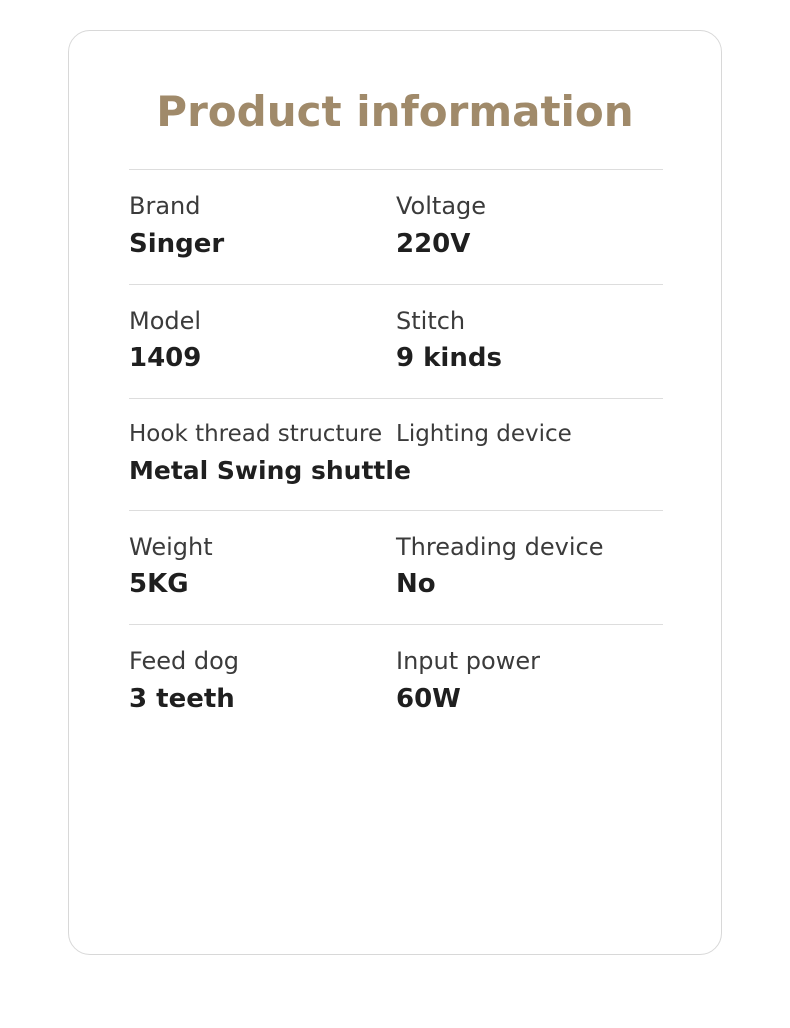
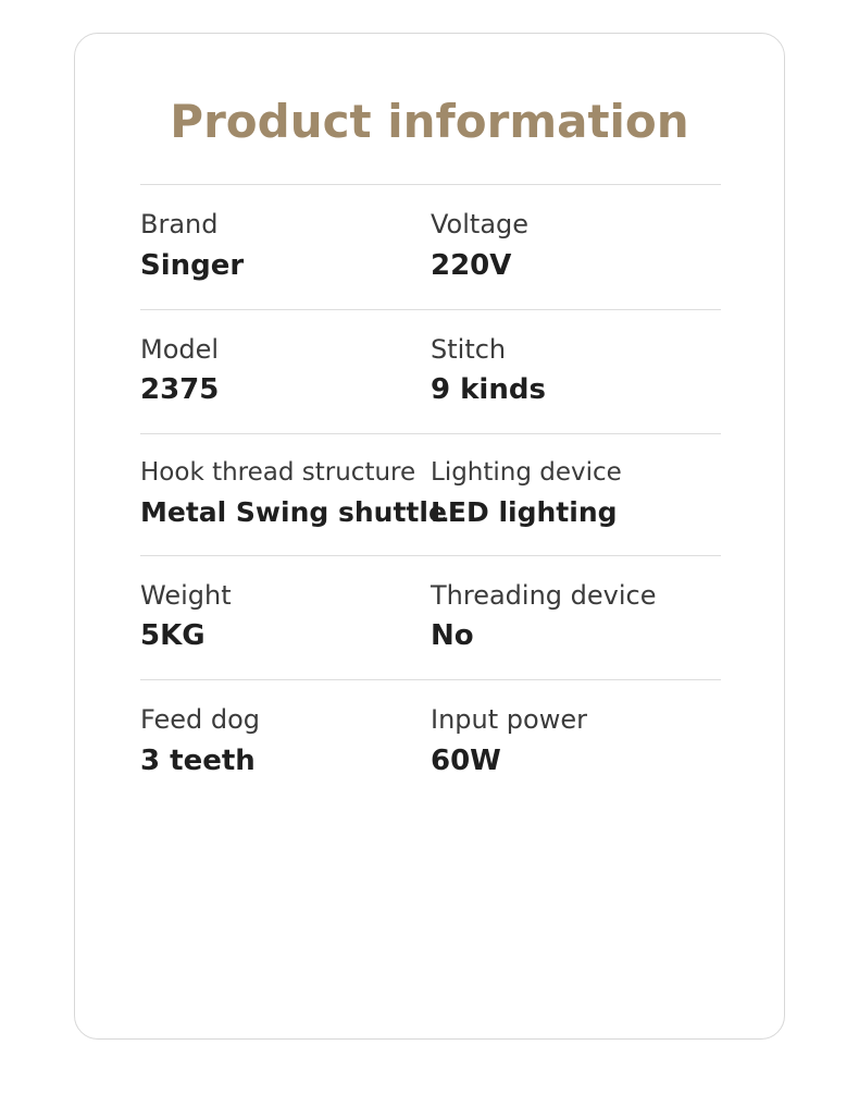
  Product information
  Brand
  Singer
  Voltage
  220V
  Model
- 1409
+ 2375
  Stitch
  9 kinds
  Hook thread structure
  Metal Swing shuttl
  Lighting device
+ LED lighting
  Weight
  5KG
  Threading device
  No
  Feed dog
  3 teeth
  Input power
  60W
